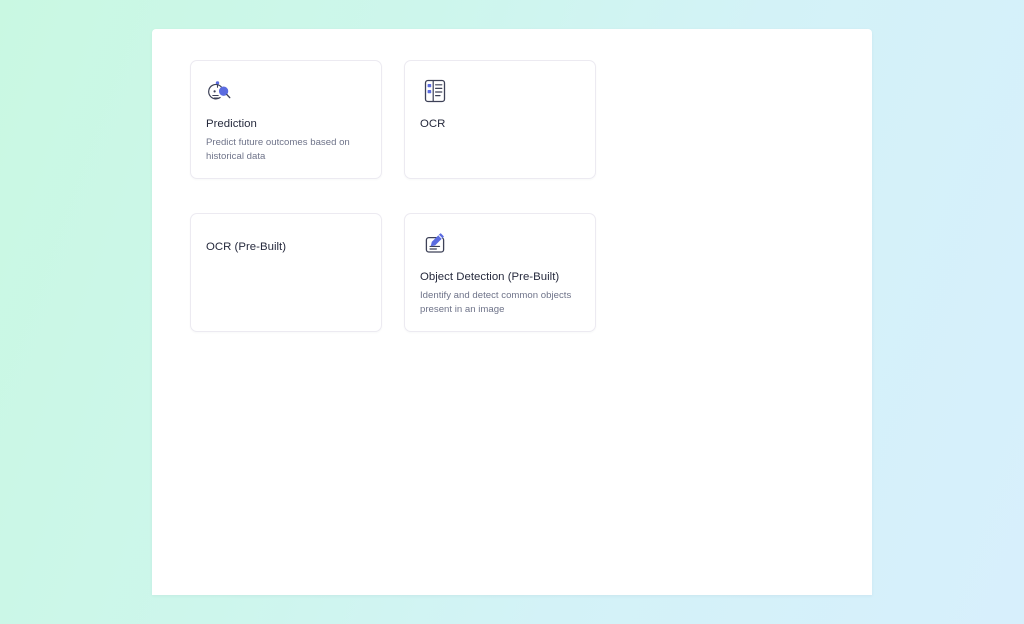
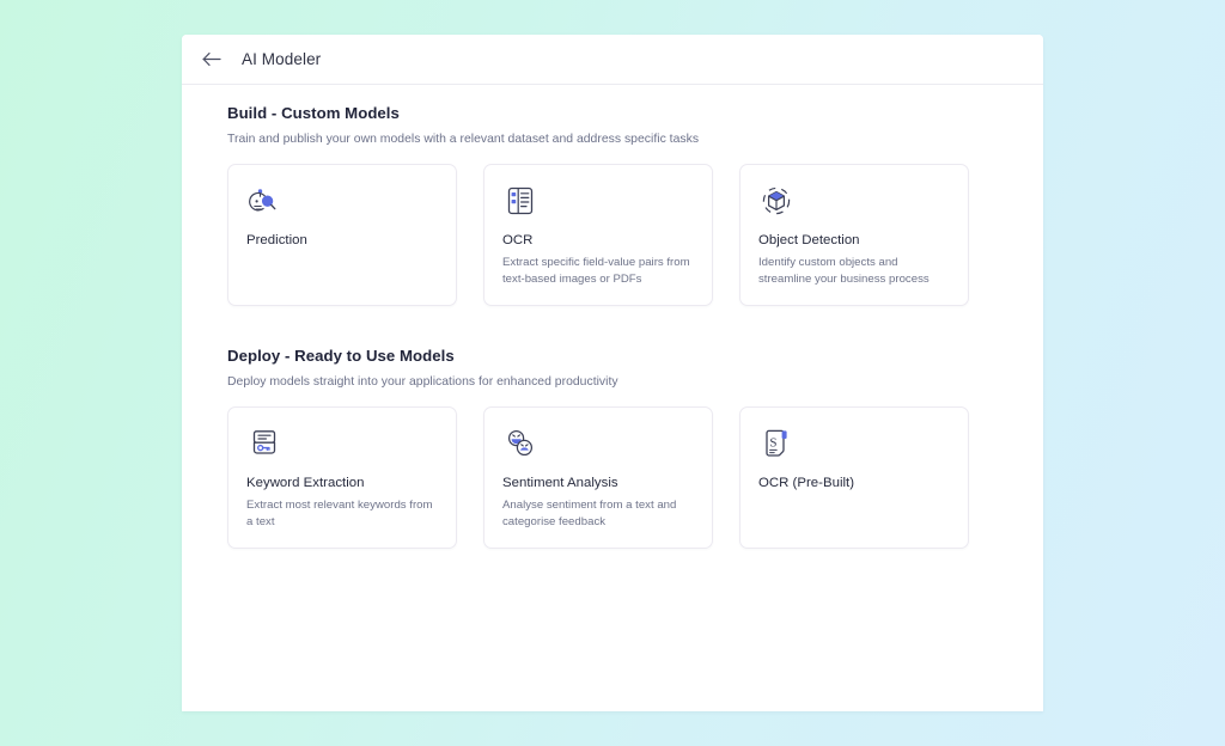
+ AI Modeler
+ Build - Custom Models
+ Train and publish your own models with a relevant dataset and address specific tasks
  Prediction
- Predict future outcomes based on historical data
  OCR
+ Extract specific field-value pairs from text-based images or PDFs
+ Object Detection
+ Identify custom objects and streamline your business process
+ Deploy - Ready to Use Models
+ Deploy models straight into your applications for enhanced productivity
+ Keyword Extraction
+ Extract most relevant keywords from a text
+ Sentiment Analysis
+ Analyse sentiment from a text and categorise feedback
+ S
  OCR (Pre-Built)
- Object Detection (Pre-Built)
- Identify and detect common objects present in an image
